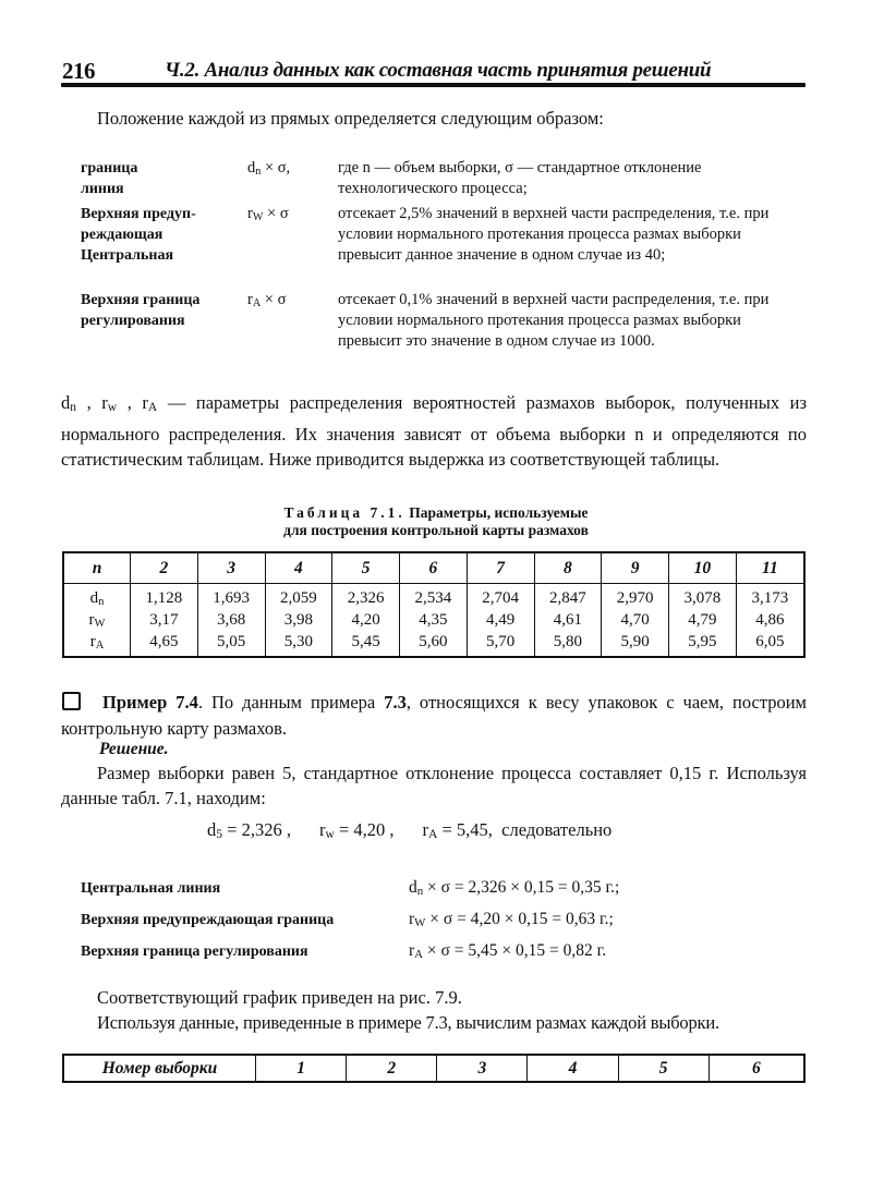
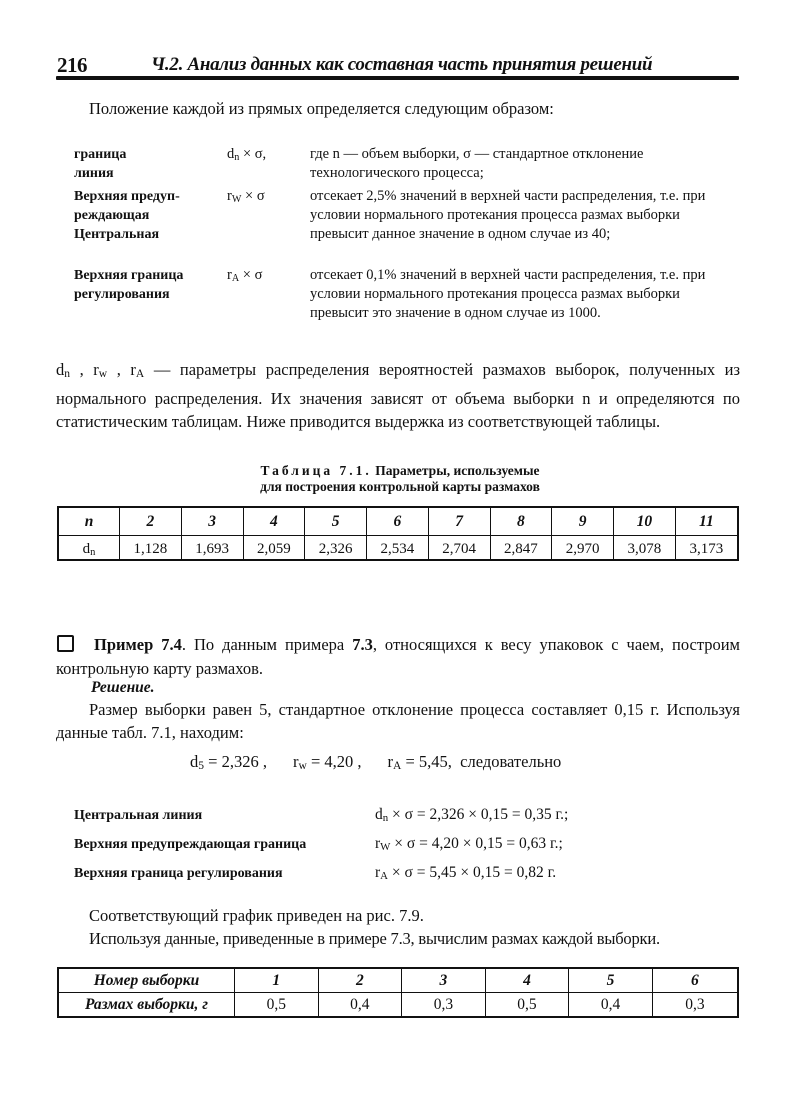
  216
  Ч.2. Анализ данных как составная часть принятия решений
  Положение каждой из прямых определяется следующим образом:
  граница
  линия
  dn × σ,
  где n — объем выборки, σ — стандартное отклонение технологического процесса;
  Верхняя предуп-
  реждающая
  Центральная
  rW × σ
  отсекает 2,5% значений в верхней части распределения, т.е. при условии нормального протекания процесса размах выборки превысит данное значение в одном случае из 40;
  Верхняя граница
  регулирования
  rA × σ
  отсекает 0,1% значений в верхней части распределения, т.е. при условии нормального протекания процесса размах выборки превысит это значение в одном случае из 1000.
  dn , rw , rA — параметры распределения вероятностей размахов выборок, полученных из нормального распределения. Их значения зависят от объема выборки n и определяются по статистическим таблицам. Ниже приводится выдержка из соответствующей таблицы.
  Таблица 7.1. Параметры, используемые
  для построения контрольной карты размахов
  n	2	3	4	5	6	7	8	9	10	11
  dn	1,128	1,693	2,059	2,326	2,534	2,704	2,847	2,970	3,078	3,173
- rW	3,17	3,68	3,98	4,20	4,35	4,49	4,61	4,70	4,79	4,86
- rA	4,65	5,05	5,30	5,45	5,60	5,70	5,80	5,90	5,95	6,05
  Пример 7.4. По данным примера 7.3, относящихся к весу упаковок с чаем, построим контрольную карту размахов.
  Решение.
  Размер выборки равен 5, стандартное отклонение процесса составляет 0,15 г. Используя данные табл. 7.1, находим:
  d5 = 2,326 , rw = 4,20 , rA = 5,45, следовательно
  Центральная линия
  dn × σ = 2,326 × 0,15 = 0,35 г.;
  Верхняя предупреждающая граница
  rW × σ = 4,20 × 0,15 = 0,63 г.;
  Верхняя граница регулирования
  rA × σ = 5,45 × 0,15 = 0,82 г.
  Соответствующий график приведен на рис. 7.9.
  Используя данные, приведенные в примере 7.3, вычислим размах каждой выборки.
  Номер выборки	1	2	3	4	5	6
+ Размах выборки, г	0,5	0,4	0,3	0,5	0,4	0,3
